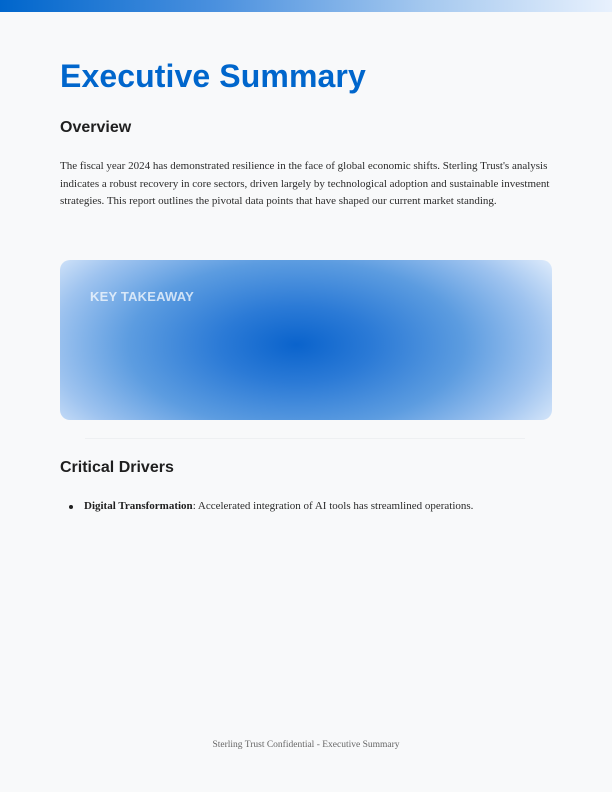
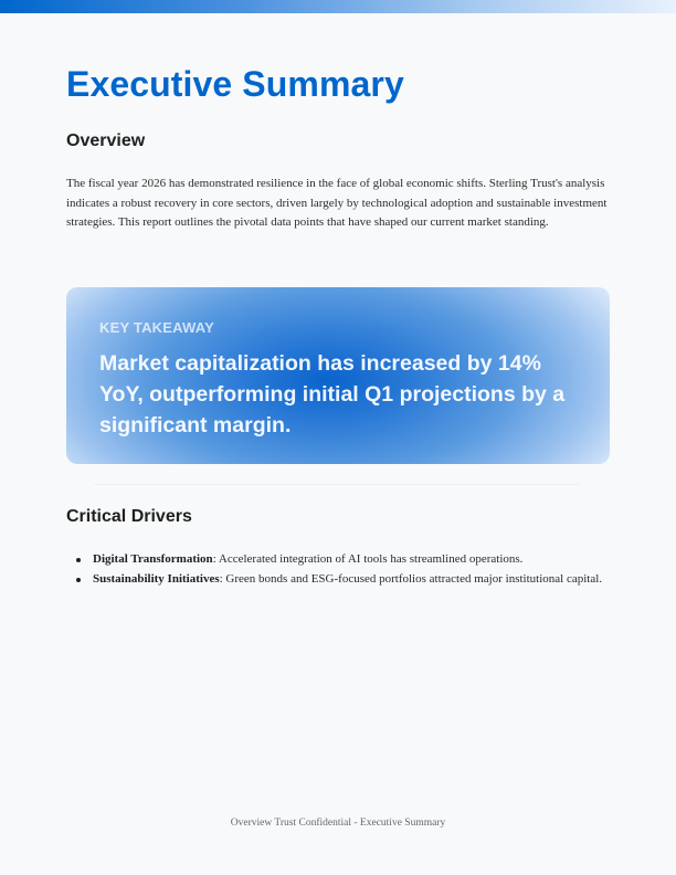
  Executive Summary
  Overview
- The fiscal year 2024 has demonstrated resilience in the face of global economic shifts. Sterling Trust's analysis indicates a robust recovery in core sectors, driven largely by technological adoption and sustainable investment strategies. This report outlines the pivotal data points that have shaped our current market standing.
+ The fiscal year 2026 has demonstrated resilience in the face of global economic shifts. Sterling Trust's analysis indicates a robust recovery in core sectors, driven largely by technological adoption and sustainable investment strategies. This report outlines the pivotal data points that have shaped our current market standing.
  KEY TAKEAWAY
+ Market capitalization has increased by 14% YoY, outperforming initial Q1 projections by a significant margin.
  Critical Drivers
  Digital Transformation: Accelerated integration of AI tools has streamlined operations.
+ Sustainability Initiatives: Green bonds and ESG-focused portfolios attracted major institutional capital.
- Sterling Trust Confidential - Executive Summary
+ Overview Trust Confidential - Executive Summary
